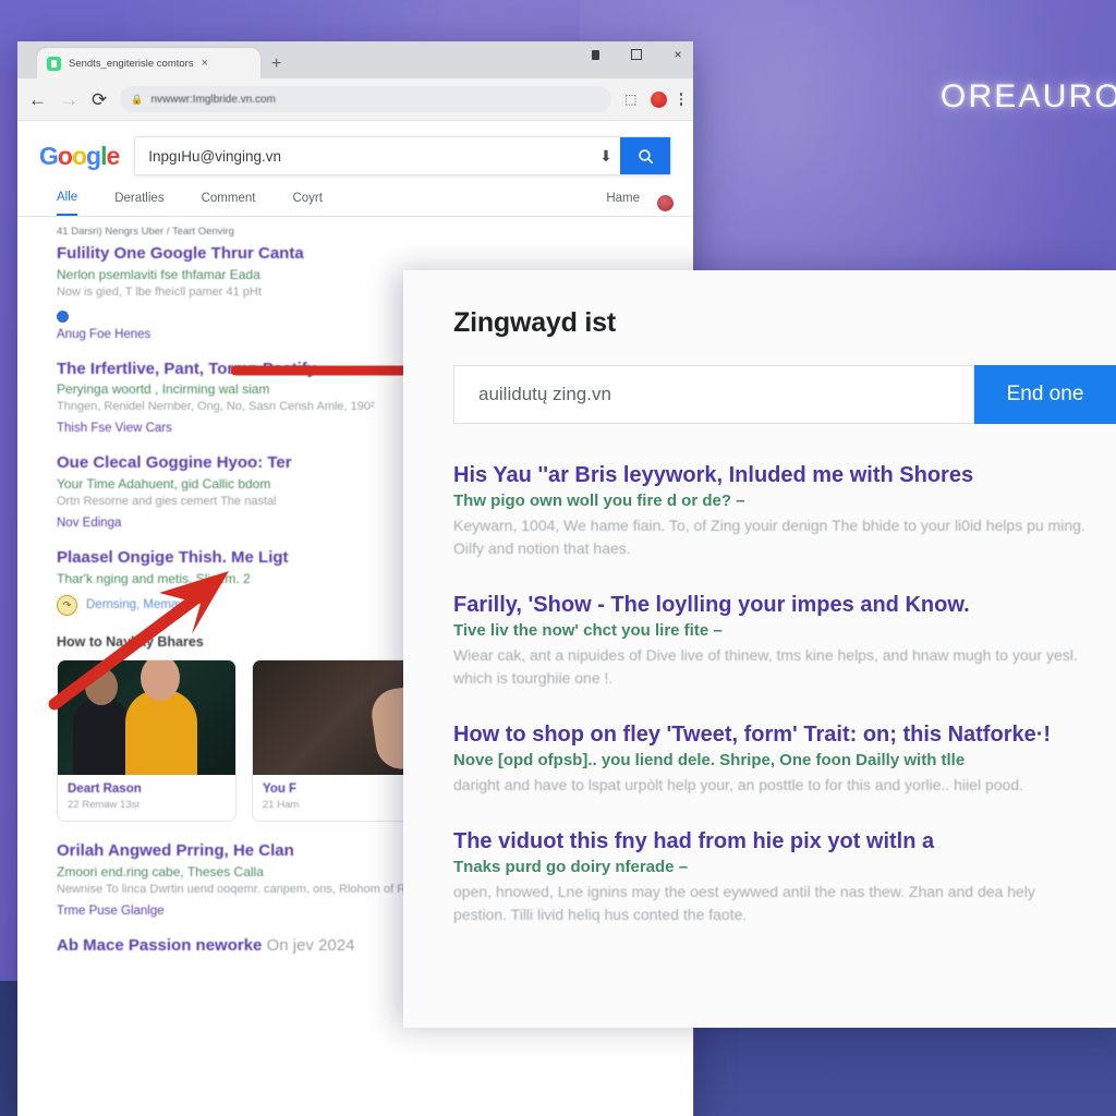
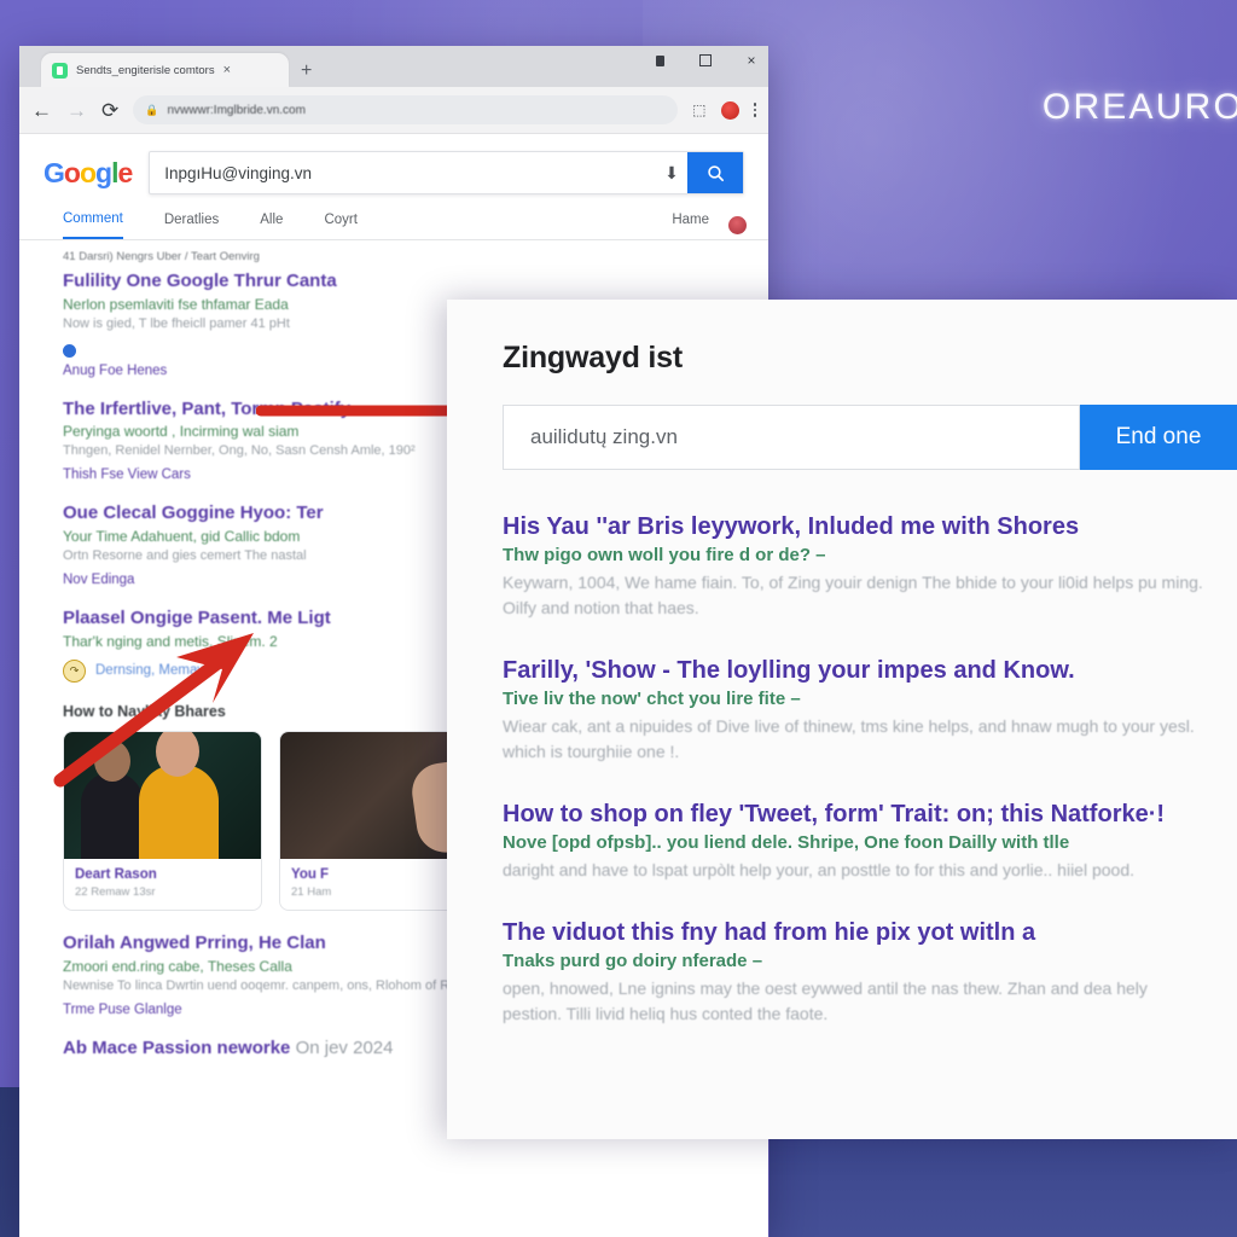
  OREAURO
  Sendts_engiterisle comtors
  ×
  +
  ×
  ←
  →
  ⟳
  🔒
  nvwwwr:Imglbride.vn.com
  ⬚
  Google
  InpgıHu@vinging.vn
  ⬇
- Alle
+ Comment
  Deratlies
- Comment
+ Alle
  Coyrt
  Hame
  41 Darsri) Nengrs Uber / Teart Oenvirg
  Fulility One Google Thrur Canta
  Nerlon psemlaviti fse thfamar Eada
  Now is gied, T lbe fheicll pamer 41 pHt
  Anug Foe Henes
  The Irfertlive, Pant, Tor
  Peryinga woortd , Incirming wal siam
  Thngen, Renidel Nernber, Ong, No, Sasn Censh Amle, 190²
  Thish Fse View Cars
  Oue Clecal Goggine Hyoo: Ter
  Your Time Adahuent, gid Callic bdom
  Ortn Resorne and gies cemert The nastal
  Nov Edinga
- Plaasel Ongige Thish. Me Ligt
+ Plaasel Ongige Pasent. Me Ligt
  Thar'k nging and metis. Sm. 2
  ↷
  Dernsing, Mema
  How to Nayy Bhares
  Deart Rason
  22 Remaw 13sr
  You F
  21 Ham
  Orilah Angwed Prring, He Clan
  Zmoori end.ring cabe, Theses Calla
  Trme Puse Glanlge
  Ab Mace Passion neworke On jev 2024
  Zingwayd ist
  auilidutų zing.vn
  End one
  His Yau ''ar Bris leyywork, Inluded me with Shores
  Thw pigo own woll you fire d or de? –
  Keywarn, 1004, We hame fiain. To, of Zing youir denign The bhide to your li0id helps pu ming. Oilfy and notion that haes.
  Farilly, 'Show - The loylling your impes and Know.
  Tive liv the now' chct you lire fite –
  Wiear cak, ant a nipuides of Dive live of thinew, tms kine helps, and hnaw mugh to your yesl. which is tourghiie one !.
  How to shop on fley 'Tweet, form' Trait: on; this Natforke·!
  Nove [opd ofpsb].. you liend dele. Shripe, One foon Dailly with tlle
  daright and have to lspat urpòlt help your, an posttle to for this and yorlie.. hiiel pood.
  The viduot this fny had from hie pix yot witln a
  Tnaks purd go doiry nferade –
  open, hnowed, Lne ignins may the oest eywwed antil the nas thew. Zhan and dea hely pestion. Tilli livid heliq hus conted the faote.
